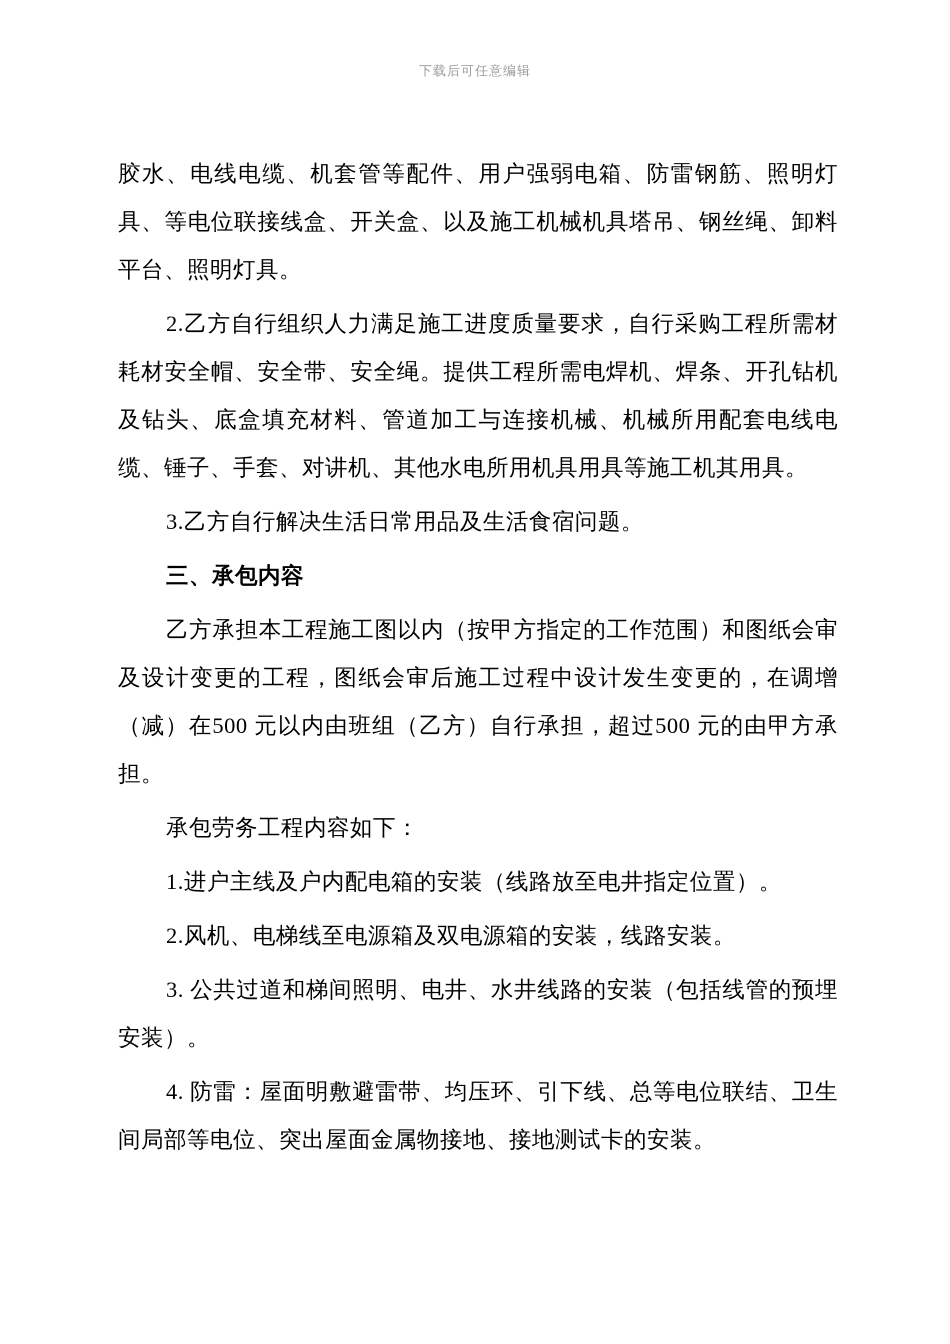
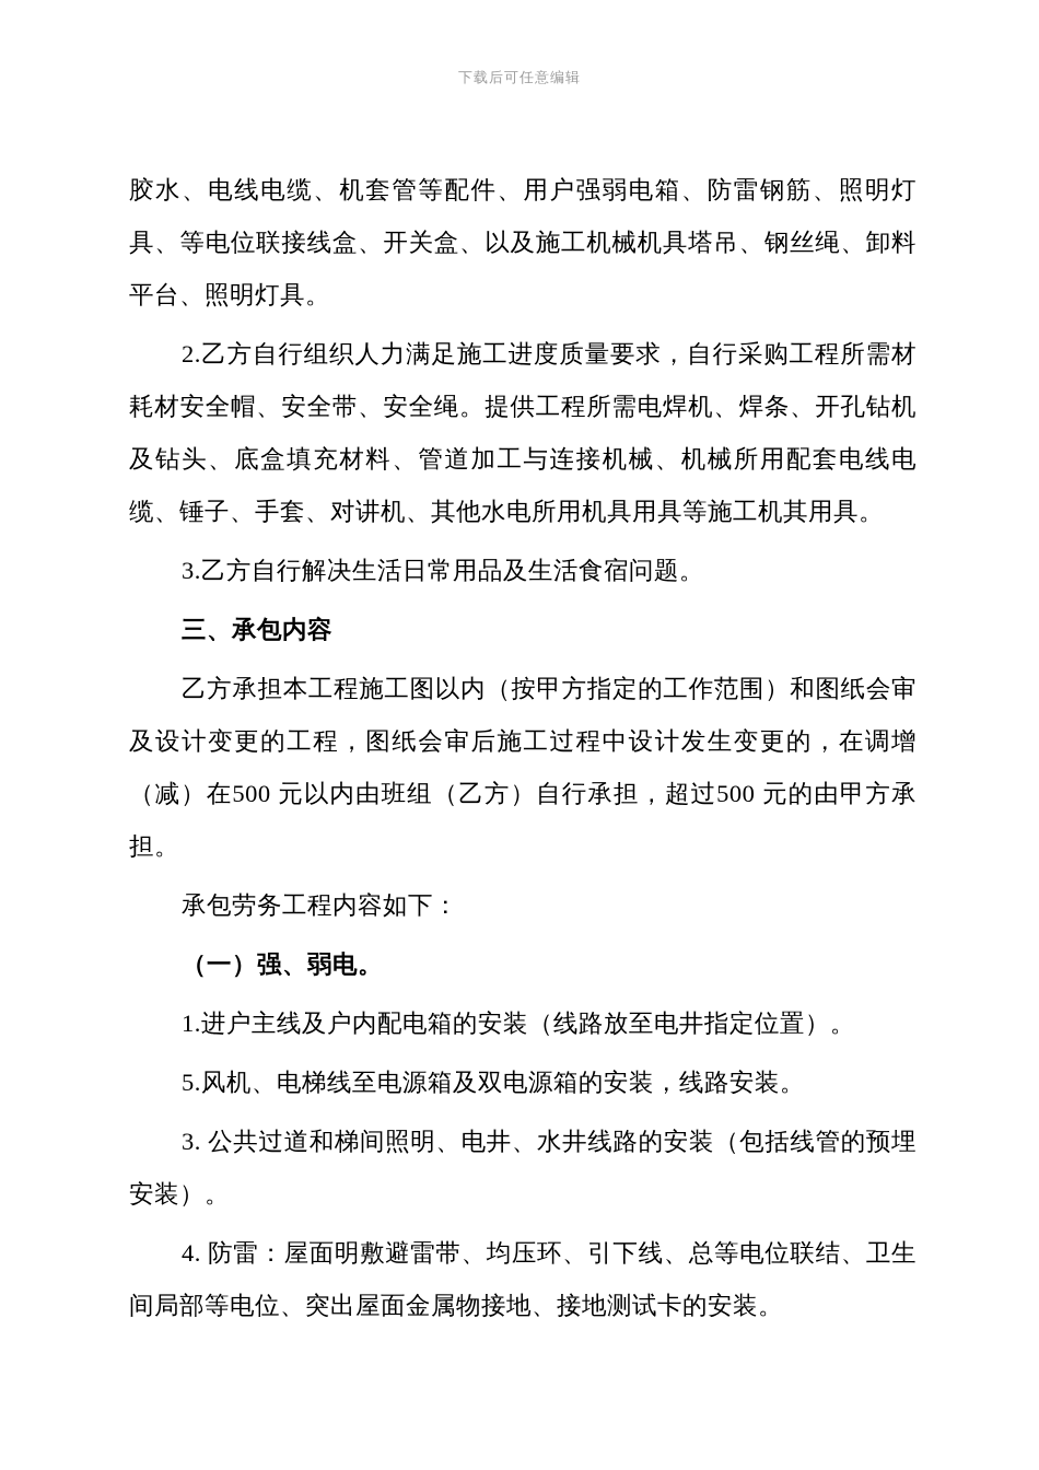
  下载后可任意编辑
  胶水、电线电缆、机套管等配件、用户强弱电箱、防雷钢筋、照明灯具、等电位联接线盒、开关盒、以及施工机械机具塔吊、钢丝绳、卸料平台、照明灯具。
  2.乙方自行组织人力满足施工进度质量要求，自行采购工程所需材耗材安全帽、安全带、安全绳。提供工程所需电焊机、焊条、开孔钻机及钻头、底盒填充材料、管道加工与连接机械、机械所用配套电线电缆、锤子、手套、对讲机、其他水电所用机具用具等施工机其用具。
  3.乙方自行解决生活日常用品及生活食宿问题。
  三、承包内容
  乙方承担本工程施工图以内（按甲方指定的工作范围）和图纸会审及设计变更的工程，图纸会审后施工过程中设计发生变更的，在调增（减）在500 元以内由班组（乙方）自行承担，超过500 元的由甲方承担。
  承包劳务工程内容如下：
+ （一）强、弱电。
  1.进户主线及户内配电箱的安装（线路放至电井指定位置）。
- 2.风机、电梯线至电源箱及双电源箱的安装，线路安装。
+ 5.风机、电梯线至电源箱及双电源箱的安装，线路安装。
  3. 公共过道和梯间照明、电井、水井线路的安装（包括线管的预埋安装）。
  4. 防雷：屋面明敷避雷带、均压环、引下线、总等电位联结、卫生间局部等电位、突出屋面金属物接地、接地测试卡的安装。
